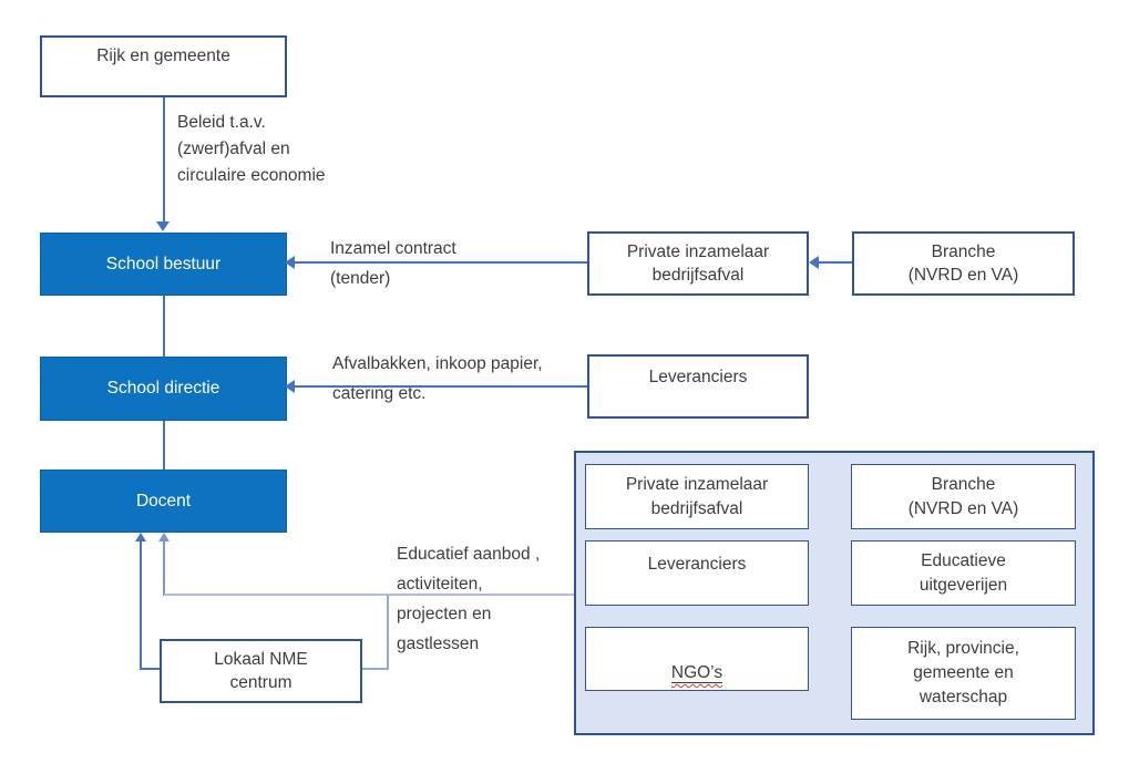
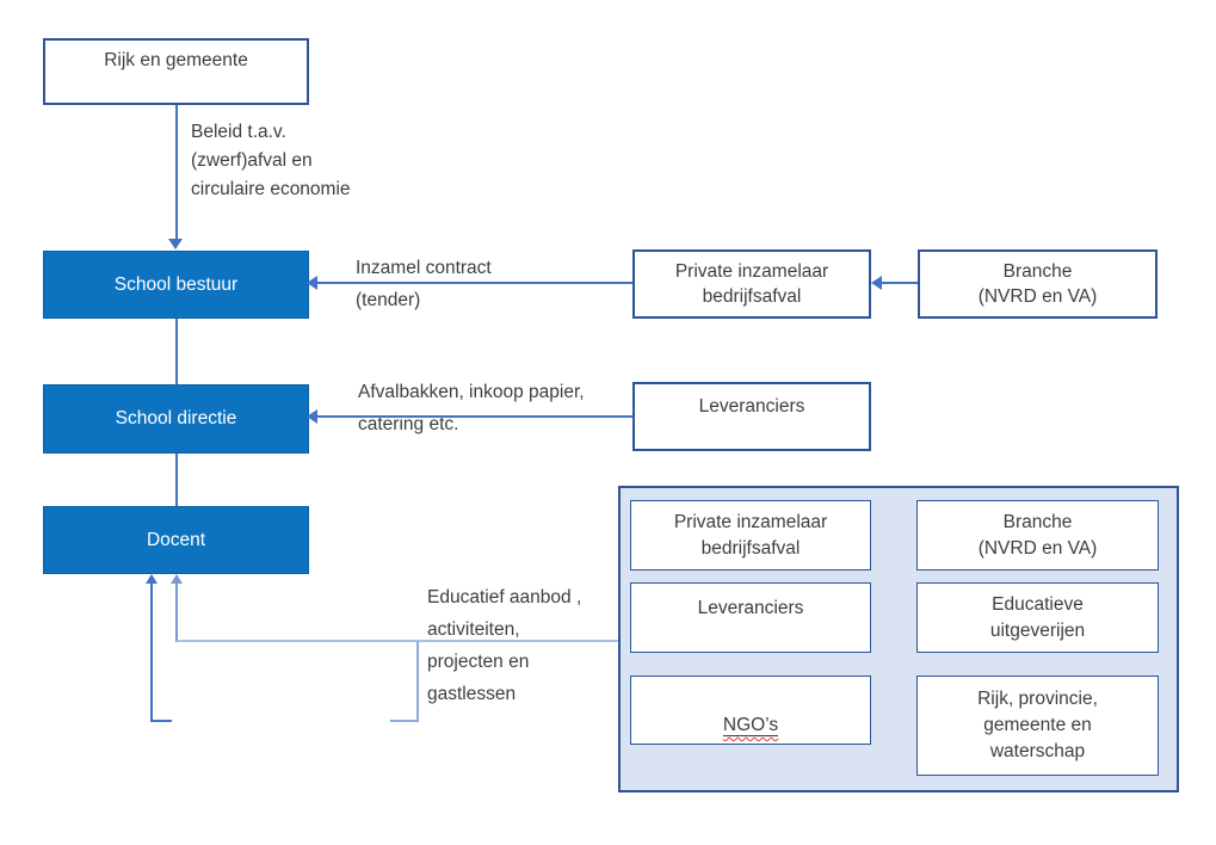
  Rijk en gemeente
  School bestuur
  School directie
  Docent
  Private inzamelaar
  bedrijfsafval
  Branche
  (NVRD en VA)
  Leveranciers
- Lokaal NME
- centrum
  Beleid t.a.v.
  (zwerf)afval en
  circulaire economie
  Inzamel contract
  (tender)
  Afvalbakken, inkoop papier,
  catering etc.
  Educatief aanbod ,
  activiteiten,
  projecten en
  gastlessen
  Private inzamelaar
  bedrijfsafval
  Branche
  (NVRD en VA)
  Leveranciers
  Educatieve
  uitgeverijen
  NGO’s
  Rijk, provincie,
  gemeente en
  waterschap
